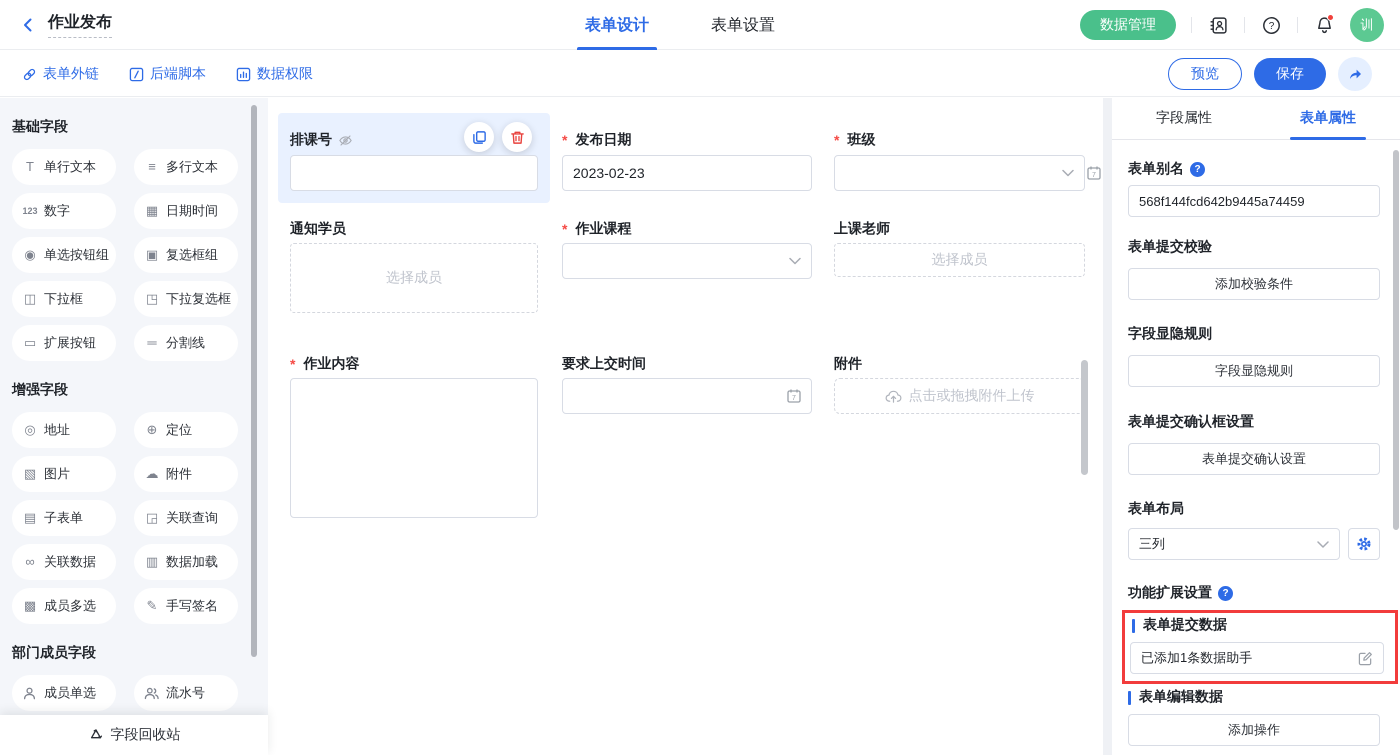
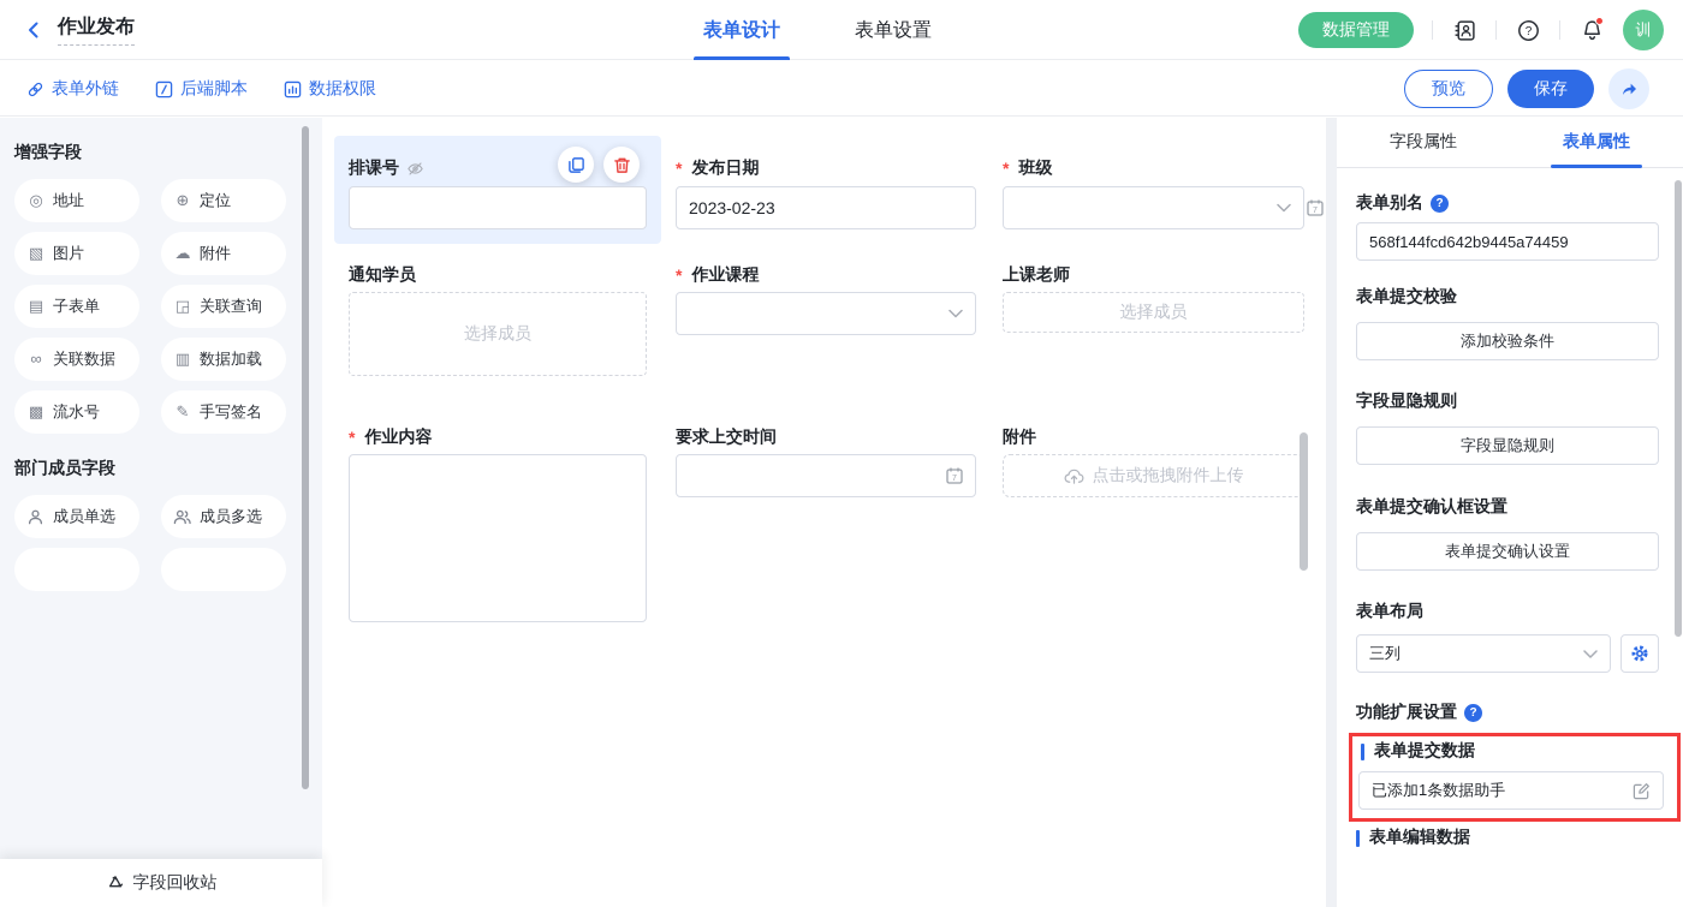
  作业发布
  表单设计
  表单设置
  数据管理
  ?
  训
  表单外链
  后端脚本
  数据权限
  预览
  保存
- 基础字段
- T
- 单行文本
- ≡
- 多行文本
- 123
- 数字
- ▦
- 日期时间
- ◉
- 单选按钮组
- ▣
- 复选框组
- ◫
- 下拉框
- ◳
- 下拉复选框
- ▭
- 扩展按钮
- ═
- 分割线
  增强字段
  ◎
  地址
  ⊕
  定位
  ▧
  图片
  ☁
  附件
  ▤
  子表单
  ◲
  关联查询
  ∞
  关联数据
  ▥
  数据加载
  ▩
- 成员多选
+ 流水号
  ✎
  手写签名
  部门成员字段
  成员单选
- 流水号
+ 成员多选
  字段回收站
  排课号
  发布日期
  2023-02-23
  班级
  通知学员
  选择成员
  作业课程
  上课老师
  选择成员
  作业内容
  要求上交时间
  附件
  点击或拖拽附件上传
  字段属性
  表单属性
  表单别名
  ?
  568f144fcd642b9445a74459
  表单提交校验
  添加校验条件
  字段显隐规则
  字段显隐规则
  表单提交确认框设置
  表单提交确认设置
  表单布局
  三列
  功能扩展设置
  ?
  表单提交数据
  已添加1条数据助手
  表单编辑数据
- 添加操作
